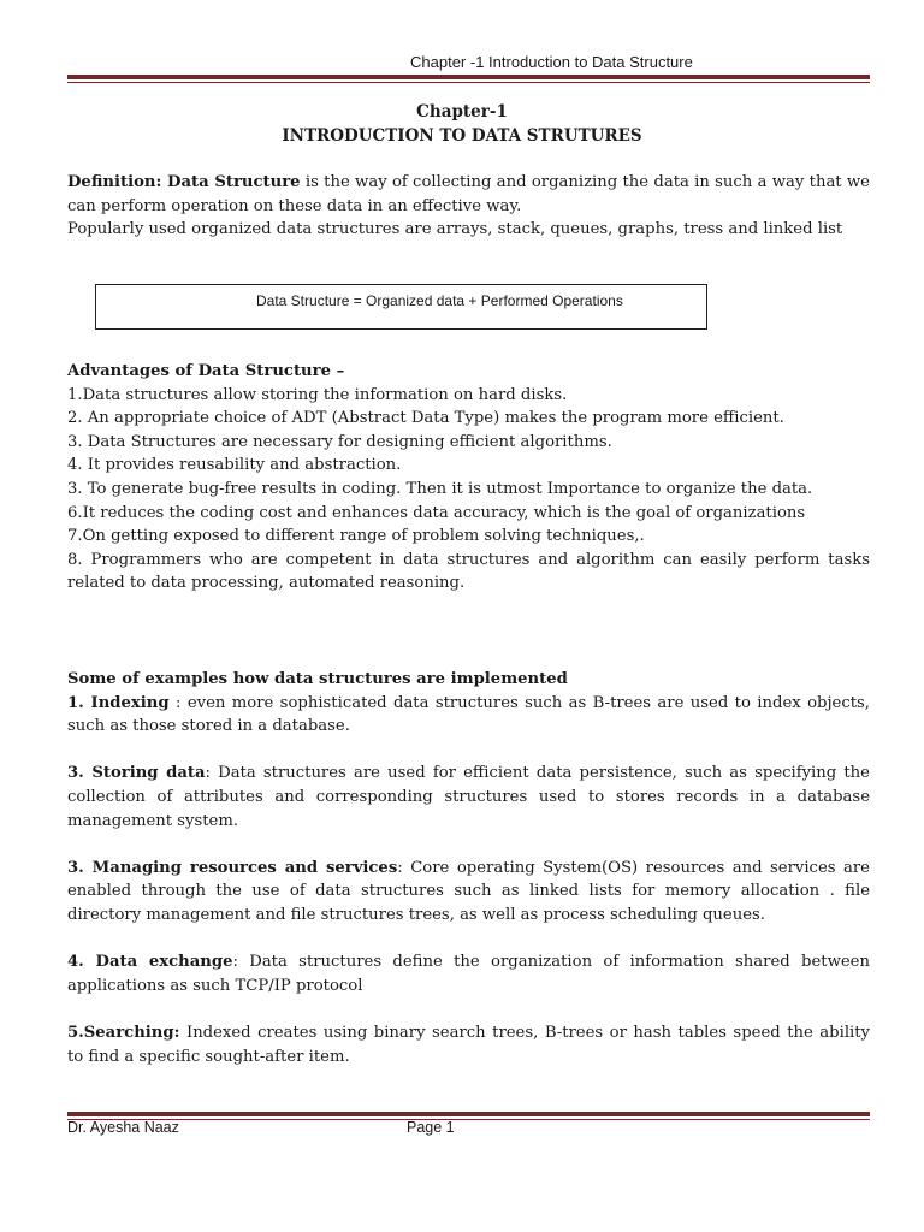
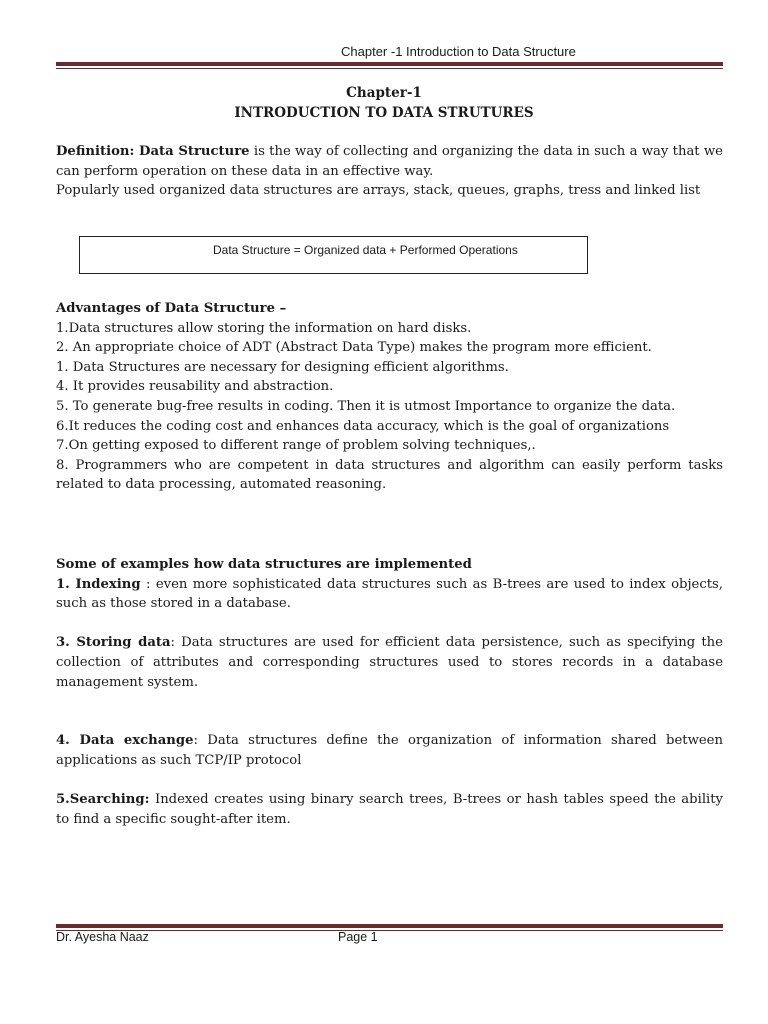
  Chapter -1 Introduction to Data Structure
  Chapter-1
  INTRODUCTION TO DATA STRUTURES
  Definition: Data Structure is the way of collecting and organizing the data in such a way that we can perform operation on these data in an effective way.
  Popularly used organized data structures are arrays, stack, queues, graphs, tress and linked list
  Data Structure = Organized data + Performed Operations
  Advantages of Data Structure –
  1.Data structures allow storing the information on hard disks.
  2. An appropriate choice of ADT (Abstract Data Type) makes the program more efficient.
- 3. Data Structures are necessary for designing efficient algorithms.
+ 1. Data Structures are necessary for designing efficient algorithms.
  4. It provides reusability and abstraction.
- 3. To generate bug-free results in coding. Then it is utmost Importance to organize the data.
+ 5. To generate bug-free results in coding. Then it is utmost Importance to organize the data.
  6.It reduces the coding cost and enhances data accuracy, which is the goal of organizations
  7.On getting exposed to different range of problem solving techniques,.
  8. Programmers who are competent in data structures and algorithm can easily perform tasks related to data processing, automated reasoning.
  Some of examples how data structures are implemented
  1. Indexing : even more sophisticated data structures such as B-trees are used to index objects, such as those stored in a database.
  3. Storing data: Data structures are used for efficient data persistence, such as specifying the collection of attributes and corresponding structures used to stores records in a database management system.
- 3. Managing resources and services: Core operating System(OS) resources and services are enabled through the use of data structures such as linked lists for memory allocation . file directory management and file structures trees, as well as process scheduling queues.
  4. Data exchange: Data structures define the organization of information shared between applications as such TCP/IP protocol
  5.Searching: Indexed creates using binary search trees, B-trees or hash tables speed the ability to find a specific sought-after item.
  Dr. Ayesha Naaz
  Page 1
